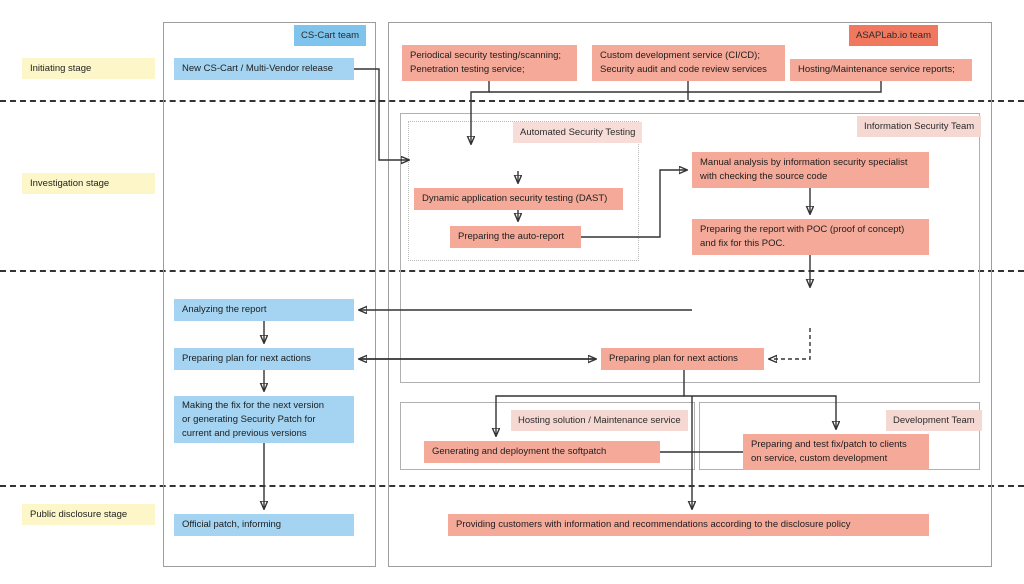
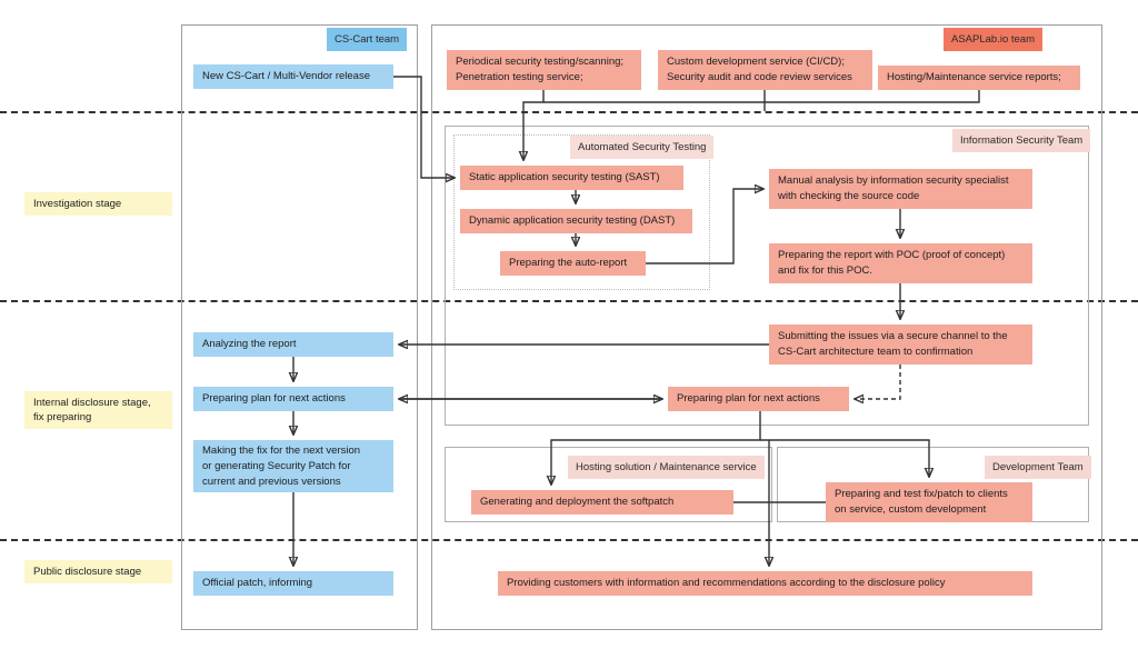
- Initiating stage
  Investigation stage
+ Internal disclosure stage,
+ fix preparing
  Public disclosure stage
  CS-Cart team
  ASAPLab.io team
  Information Security Team
  Automated Security Testing
  Hosting solution / Maintenance service
  Development Team
  New CS-Cart / Multi-Vendor release
  Periodical security testing/scanning;
  Penetration testing service;
  Custom development service (CI/CD);
  Security audit and code review services
  Hosting/Maintenance service reports;
+ Static application security testing (SAST)
  Dynamic application security testing (DAST)
  Preparing the auto-report
  Manual analysis by information security specialist
  with checking the source code
  Preparing the report with POC (proof of concept)
  and fix for this POC.
+ Submitting the issues via a secure channel to the
+ CS-Cart architecture team to confirmation
  Analyzing the report
  Preparing plan for next actions
  Preparing plan for next actions
  Making the fix for the next version
  or generating Security Patch for
  current and previous versions
  Generating and deployment the softpatch
  Preparing and test fix/patch to clients
  on service, custom development
  Official patch, informing
  Providing customers with information and recommendations according to the disclosure policy
